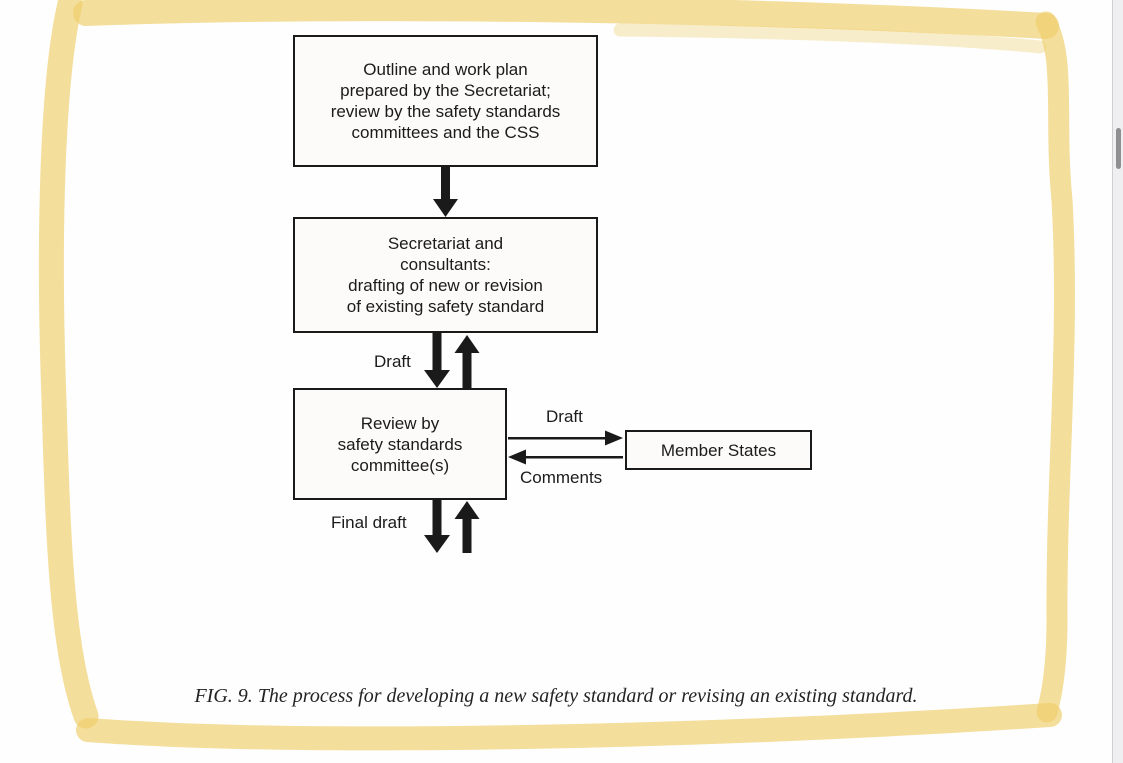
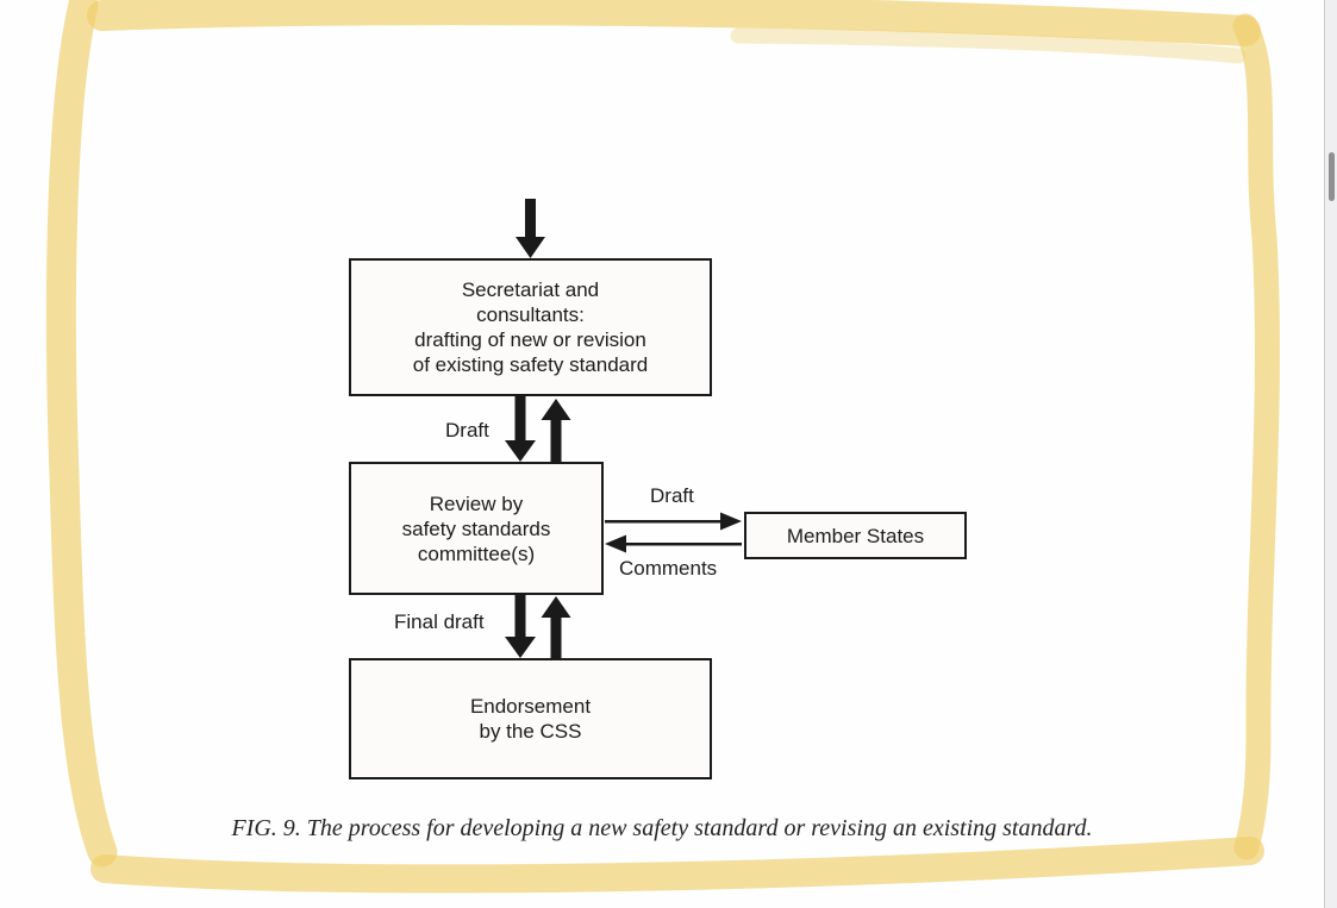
- Outline and work plan
- prepared by the Secretariat;
- review by the safety standards
- committees and the CSS
  Secretariat and
  consultants:
  drafting of new or revision
  of existing safety standard
  Review by
  safety standards
  committee(s)
  Member States
+ Endorsement
+ by the CSS
  Draft
  Draft
  Comments
  Final draft
  FIG. 9. The process for developing a new safety standard or revising an existing standard.
